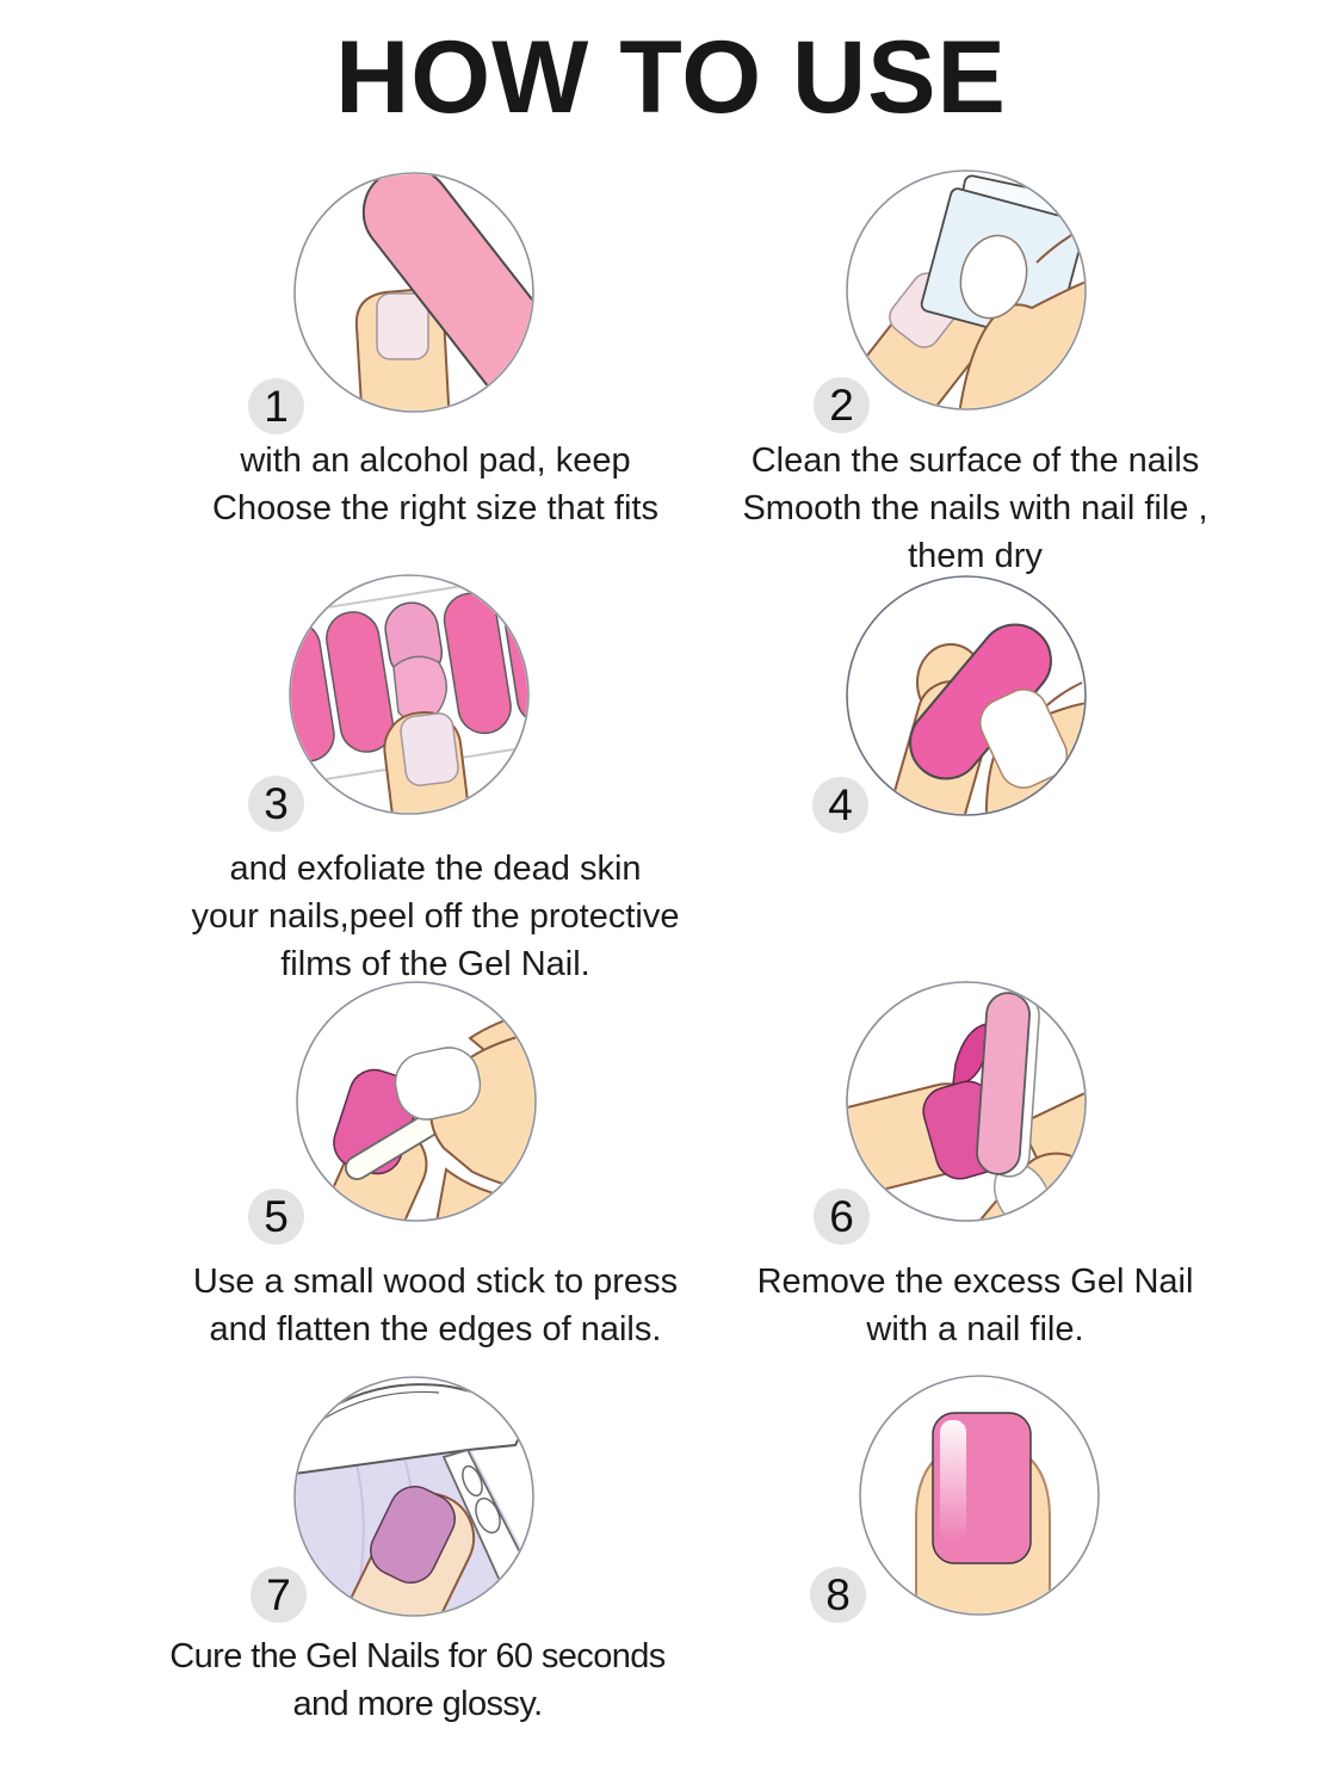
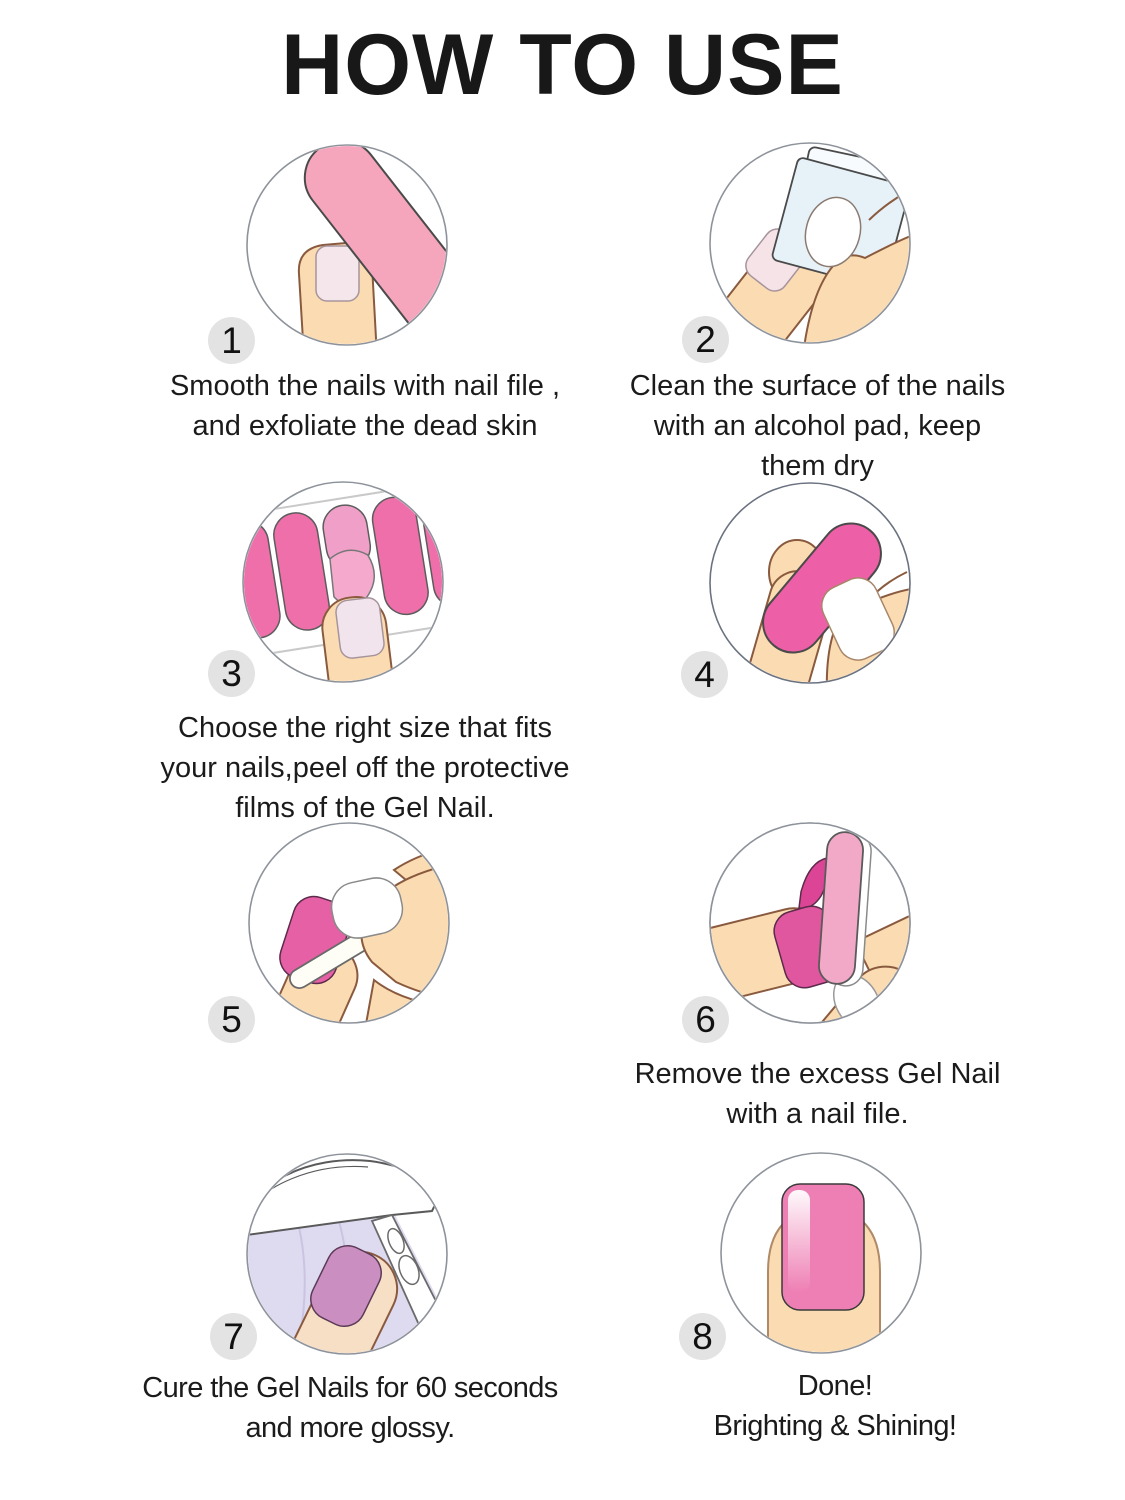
  HOW TO USE
  1
- with an alcohol pad, keep
+ Smooth the nails with nail file ,
- Choose the right size that fits
+ and exfoliate the dead skin
  2
  Clean the surface of the nails
- Smooth the nails with nail file ,
+ with an alcohol pad, keep
  them dry
  3
- and exfoliate the dead skin
+ Choose the right size that fits
  your nails,peel off the protective
  films of the Gel Nail.
  4
  5
- Use a small wood stick to press
- and flatten the edges of nails.
  6
  Remove the excess Gel Nail
  with a nail file.
  7
  Cure the Gel Nails for 60 seconds
  and more glossy.
  8
+ Done!
+ Brighting & Shining!
